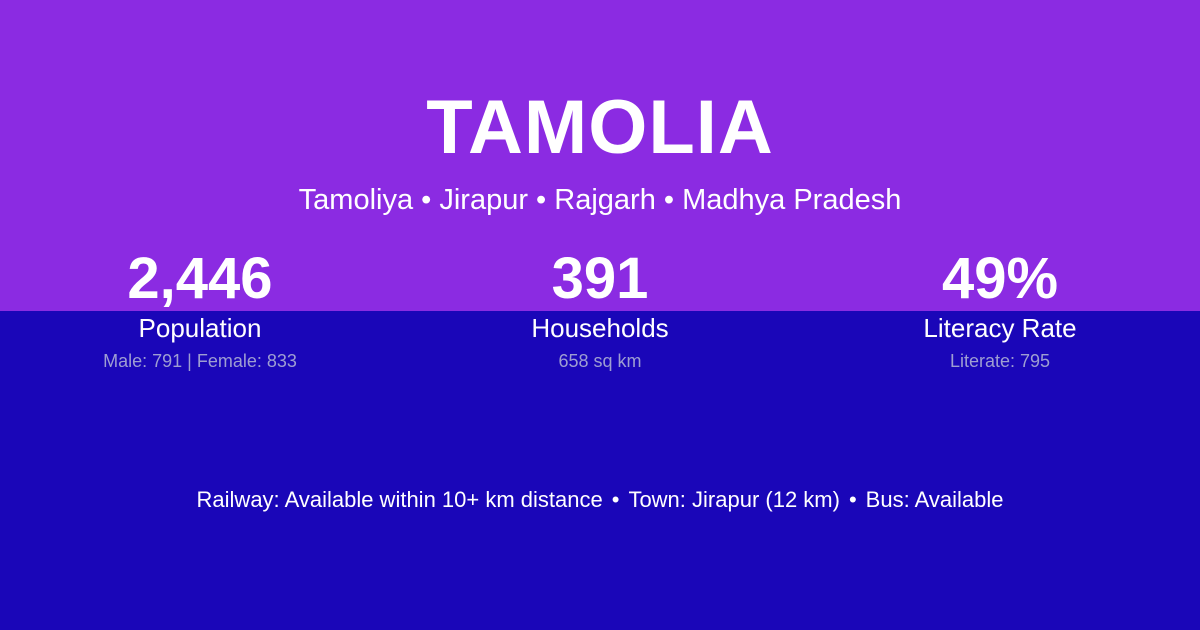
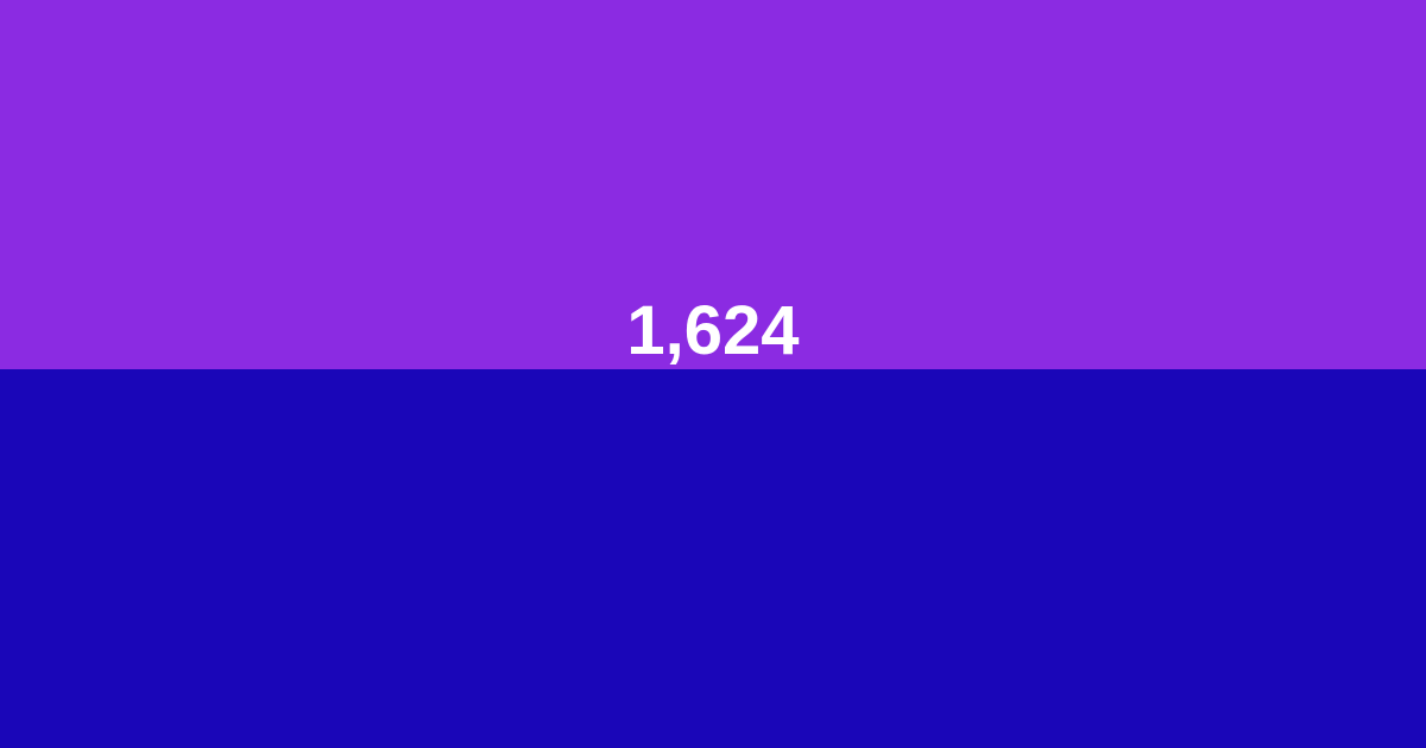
- TAMOLIA
- Tamoliya • Jirapur • Rajgarh • Madhya Pradesh
- 2,446
+ 1,624
- Population
- Male: 791 | Female: 833
- 391
- Households
- 658 sq km
- 49%
- Literacy Rate
- Literate: 795
- Railway: Available within 10+ km distance • Town: Jirapur (12 km) • Bus: Available
